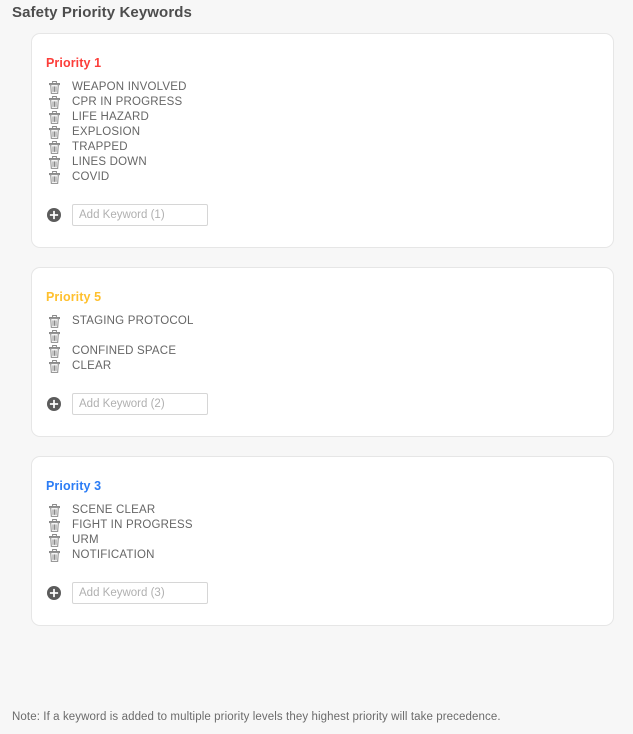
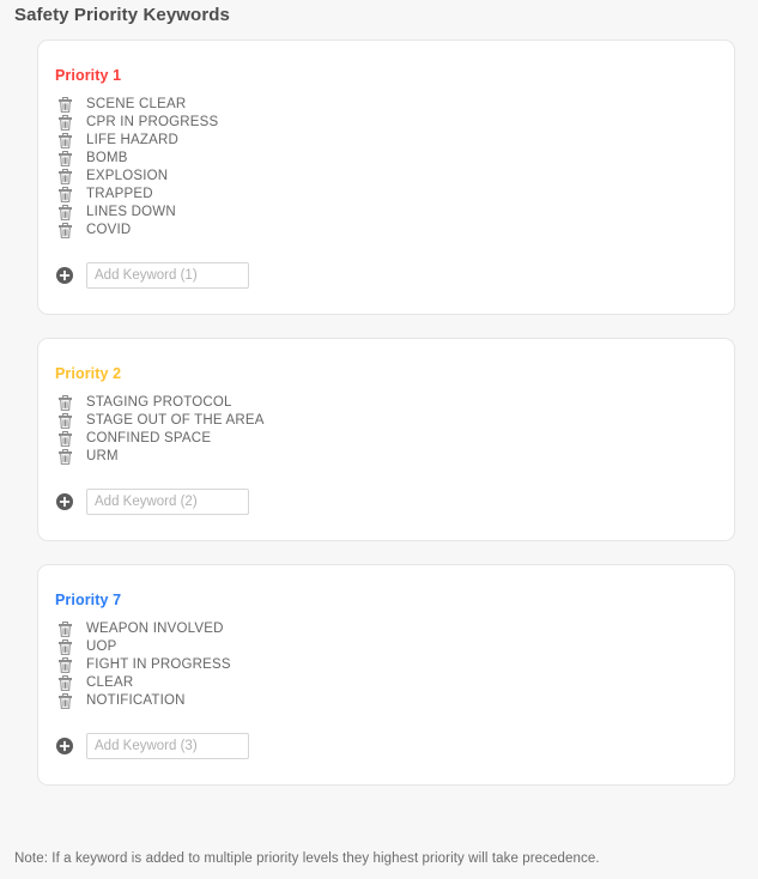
  Safety Priority Keywords
  Priority 1
- WEAPON INVOLVED
+ SCENE CLEAR
  CPR IN PROGRESS
  LIFE HAZARD
+ BOMB
  EXPLOSION
  TRAPPED
  LINES DOWN
  COVID
  Add Keyword (1)
- Priority 5
+ Priority 2
  STAGING PROTOCOL
+ STAGE OUT OF THE AREA
  CONFINED SPACE
- CLEAR
+ URM
  Add Keyword (2)
- Priority 3
+ Priority 7
- SCENE CLEAR
+ WEAPON INVOLVED
+ UOP
  FIGHT IN PROGRESS
- URM
+ CLEAR
  NOTIFICATION
  Add Keyword (3)
  Note: If a keyword is added to multiple priority levels they highest priority will take precedence.
